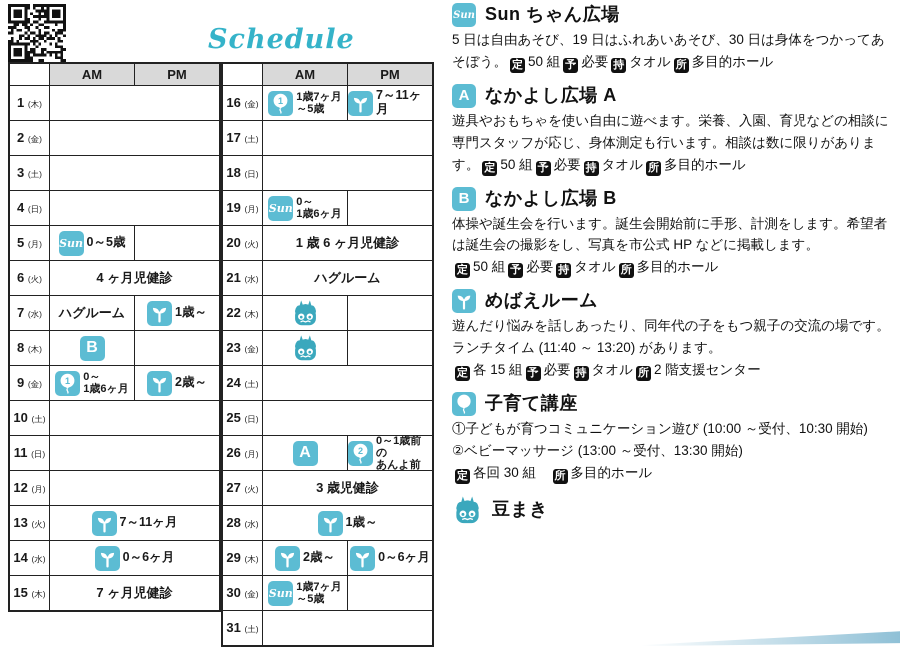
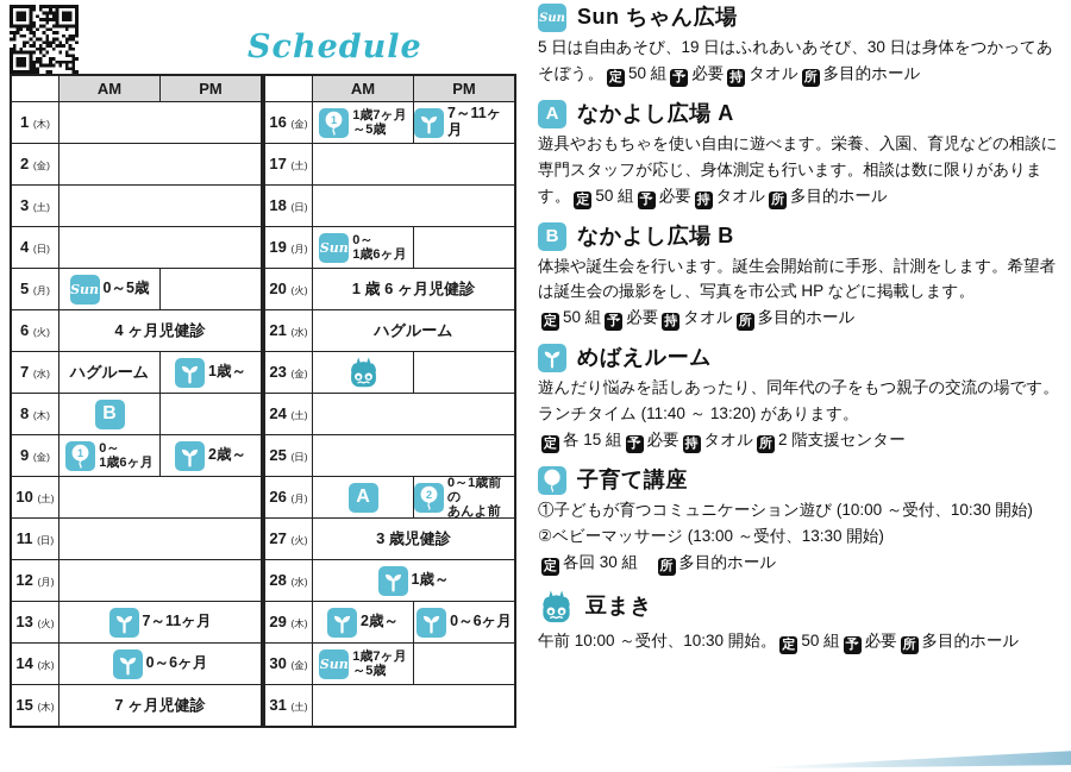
  Schedule
  	AM	PM
  1 (木)
  2 (金)
  3 (土)
  4 (日)
  5 (月)	Sun 0～5歳
  6 (火)	4 ヶ月児健診
  7 (水)	ハグルーム	1歳～
  8 (木)	B
  9 (金)	1 0～ 1歳6ヶ月	2歳～
  10 (土)
  11 (日)
  12 (月)
  13 (火)	7～11ヶ月
  14 (水)	0～6ヶ月
  15 (木)	7 ヶ月児健診
  	AM	PM
  16 (金)	1 1歳7ヶ月 ～5歳	7～11ヶ月
  17 (土)
  18 (日)
  19 (月)	Sun 0～ 1歳6ヶ月
  20 (火)	1 歳 6 ヶ月児健診
  21 (水)	ハグルーム
- 22 (木)
  23 (金)
  24 (土)
  25 (日)
  26 (月)	A	20～1歳前の あんよ前
  27 (火)	3 歳児健診
  28 (水)	1歳～
  29 (木)	2歳～	0～6ヶ月
  30 (金)	Sun 1歳7ヶ月 ～5歳
  31 (土)
  Sun
  Sun ちゃん広場
  5 日は自由あそび、19 日はふれあいあそび、30 日は身体をつかってあそぼう。 定 50 組 予 必要 持 タオル 所 多目的ホール
  A
  なかよし広場 A
  遊具やおもちゃを使い自由に遊べます。栄養、入園、育児などの相談に専門スタッフが応じ、身体測定も行います。相談は数に限りがあります。 定 50 組 予 必要 持 タオル 所 多目的ホール
  B
  なかよし広場 B
  体操や誕生会を行います。誕生会開始前に手形、計測をします。希望者は誕生会の撮影をし、写真を市公式 HP などに掲載します。
  定 50 組 予 必要 持 タオル 所 多目的ホール
  めばえルーム
  遊んだり悩みを話しあったり、同年代の子をもつ親子の交流の場です。ランチタイム (11:40 ～ 13:20) があります。
  定 各 15 組 予 必要 持 タオル 所 2 階支援センター
  子育て講座
  ①子どもが育つコミュニケーション遊び (10:00 ～受付、10:30 開始)
  ②ベビーマッサージ (13:00 ～受付、13:30 開始)
  定 各回 30 組 所 多目的ホール
  豆まき
+ 午前 10:00 ～受付、10:30 開始。 定 50 組 予 必要 所 多目的ホール
